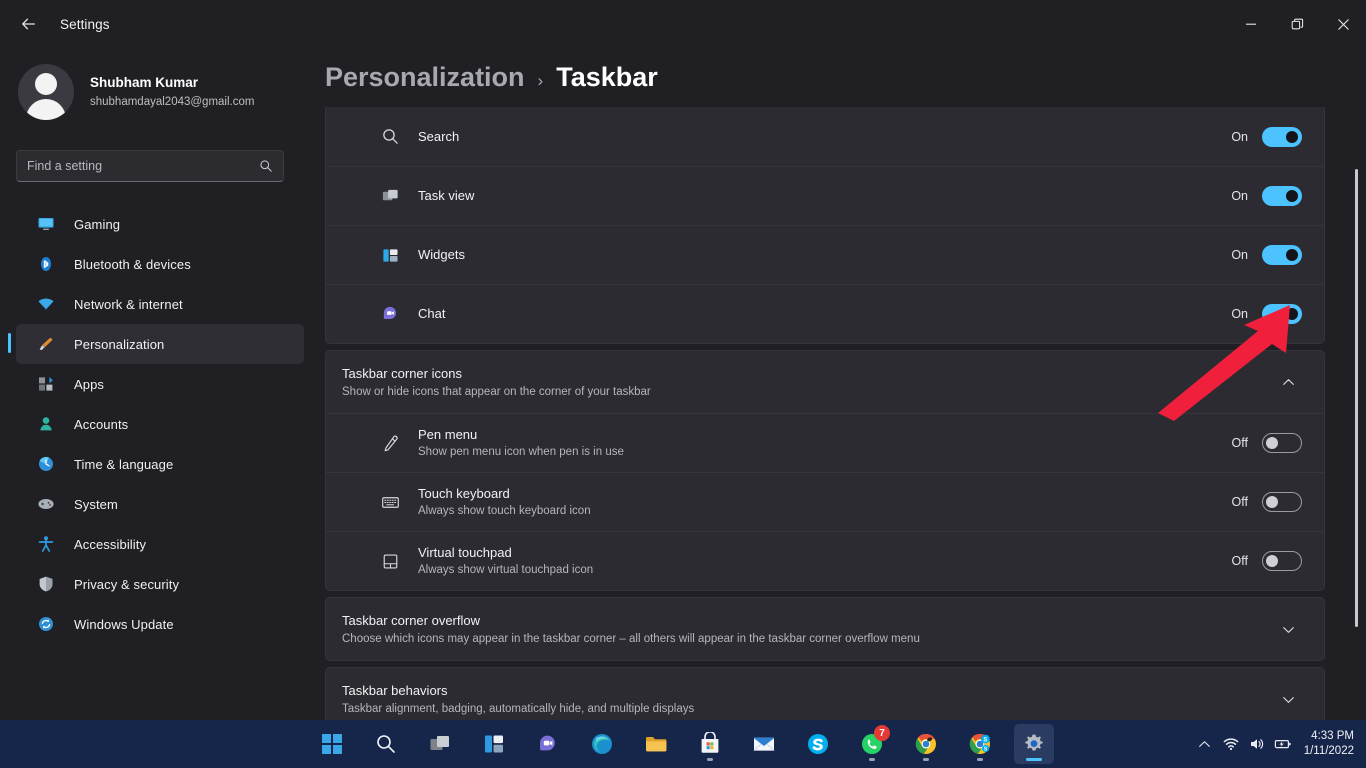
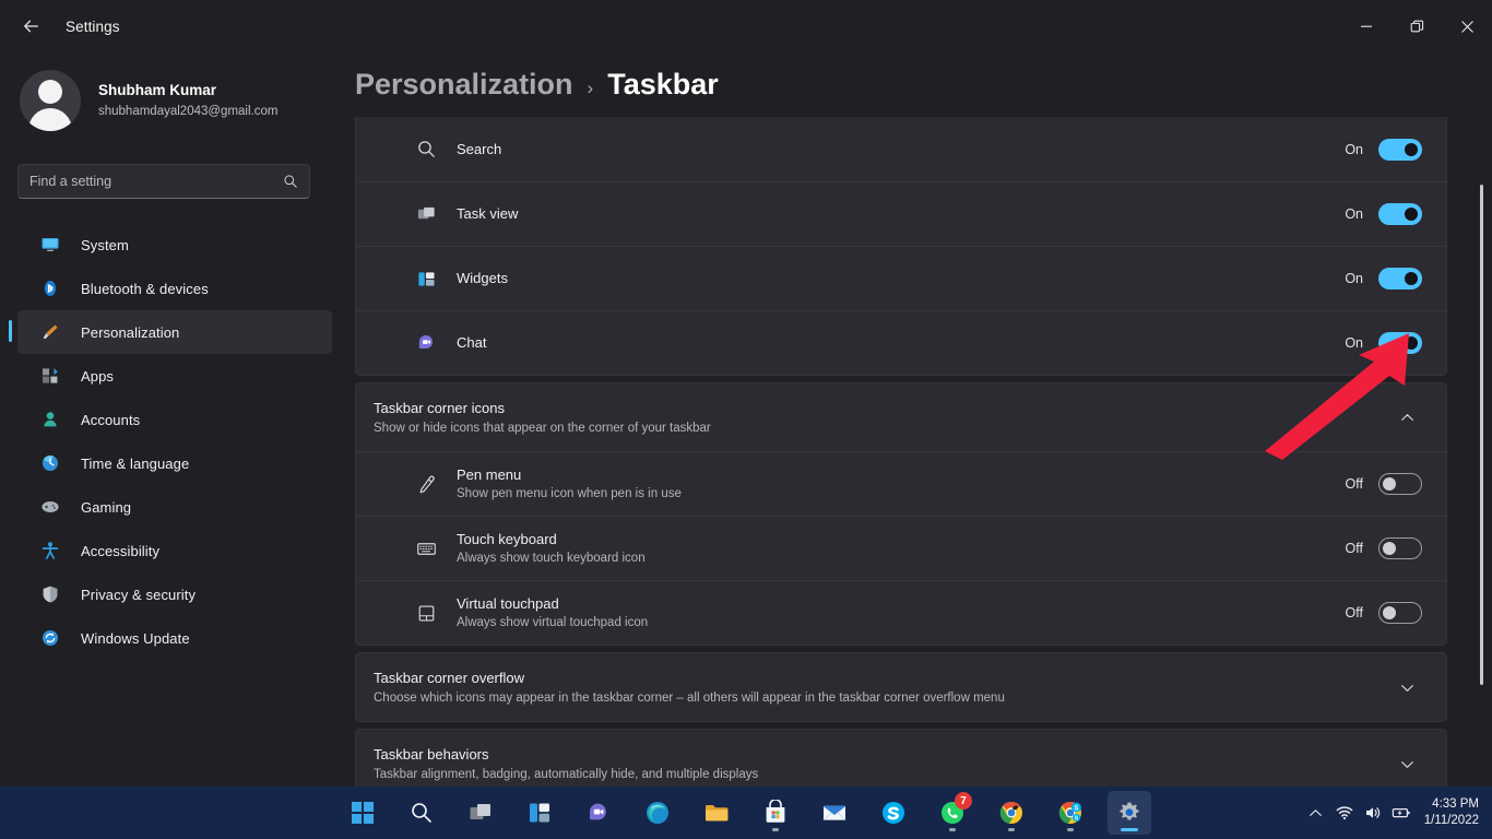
  Settings
  Shubham Kumar
  shubhamdayal2043@gmail.com
  Find a setting
- Gaming
+ System
  Bluetooth & devices
- Network & internet
  Personalization
  Apps
  Accounts
  Time & language
- System
+ Gaming
  Accessibility
  Privacy & security
  Windows Update
  Personalization
  ›
  Taskbar
  Search
  On
  Task view
  On
  Widgets
  On
  Chat
  On
  Taskbar corner icons
  Show or hide icons that appear on the corner of your taskbar
  Pen menu
  Show pen menu icon when pen is in use
  Off
  Touch keyboard
  Always show touch keyboard icon
  Off
  Virtual touchpad
  Always show virtual touchpad icon
  Off
  Taskbar corner overflow
  Choose which icons may appear in the taskbar corner – all others will appear in the taskbar corner overflow menu
  Taskbar behaviors
  Taskbar alignment, badging, automatically hide, and multiple displays
  7
  4:33 PM
  1/11/2022
